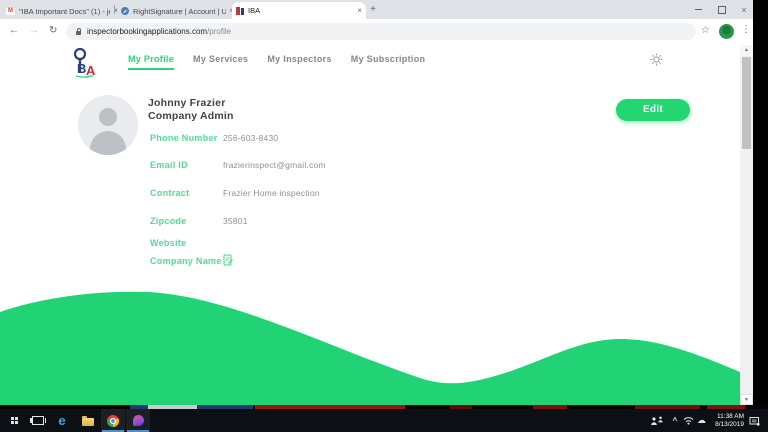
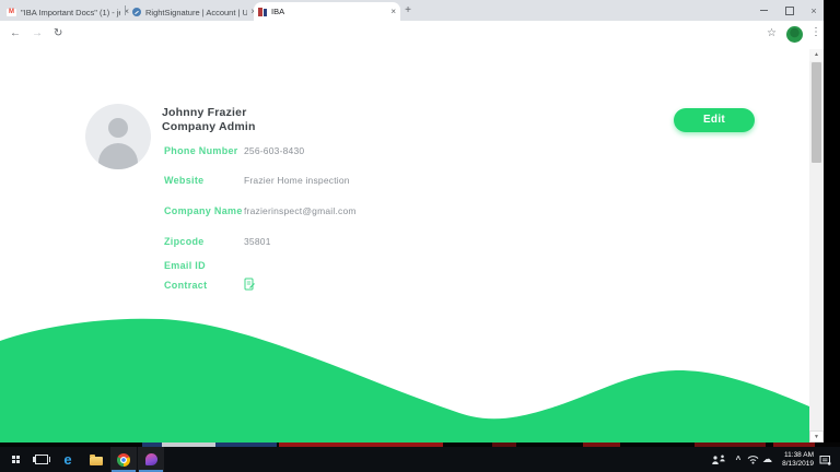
  "IBA Important Docs" (1) - j
  ×
  RightSignature | Account | U
  IBA
  ×
  +
  ×
  ←
  →
  ↻
- inspectorbookingapplications.com/profile
  ☆
  ⋮
- B
- A
- My Profile
- My Services
- My Inspectors
- My Subscription
  Johnny Frazier
  Company Admin
  Edit
  Phone Number
  256-603-8430
- Email ID
+ Website
- frazierinspect@gmail.com
+ Frazier Home inspection
- Contract
+ Company Name
- Frazier Home inspection
+ frazierinspect@gmail.com
  Zipcode
  35801
- Website
+ Email ID
- Company Name
+ Contract
  e
  ^
  ☁
